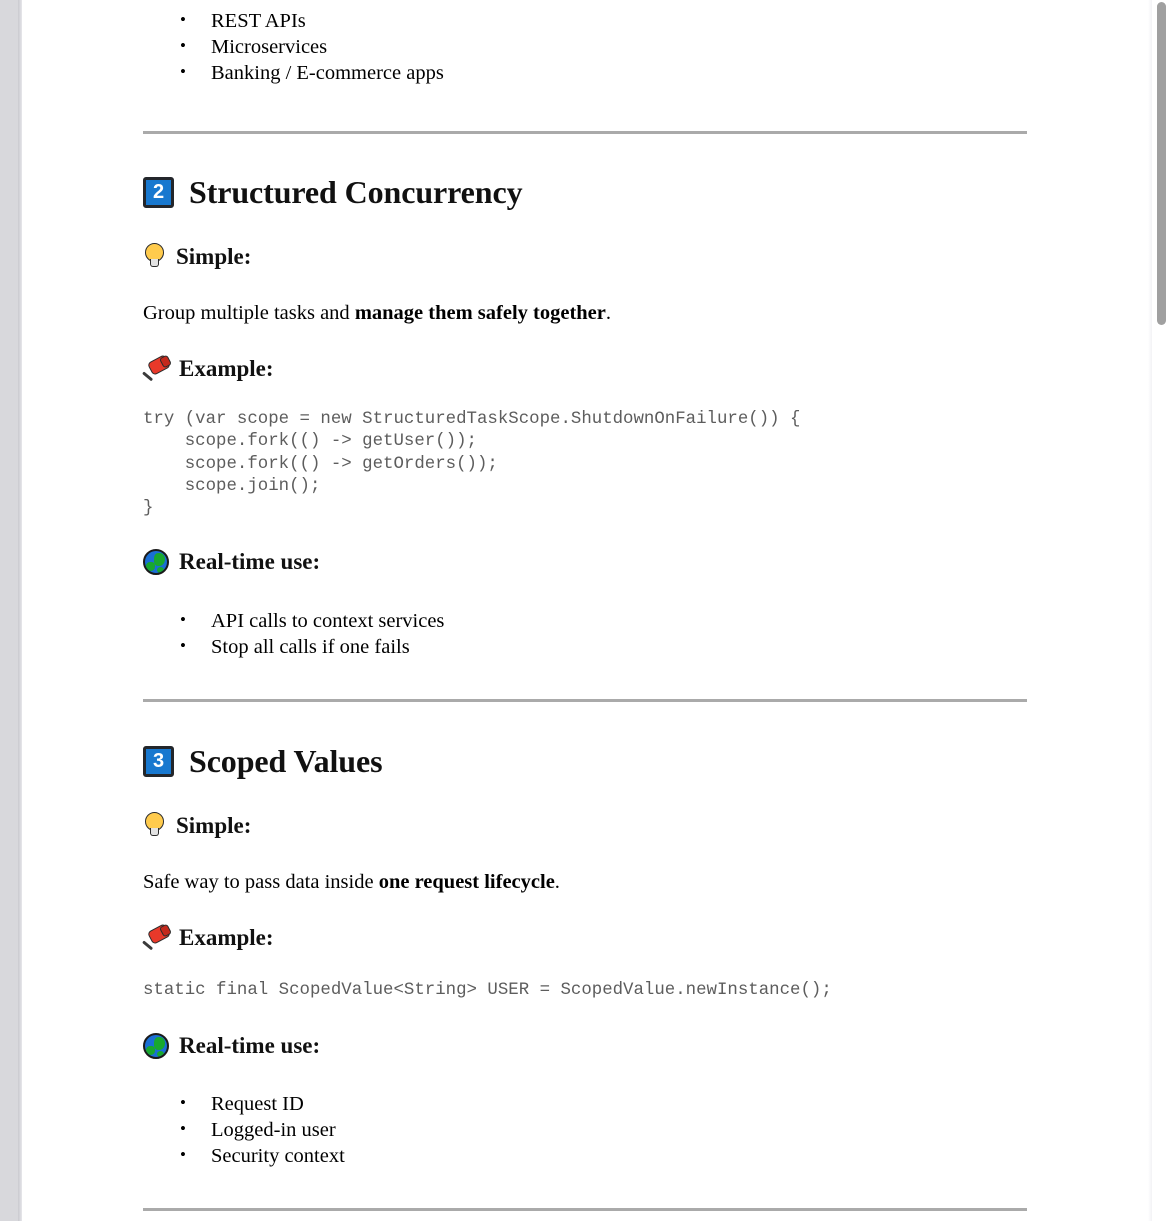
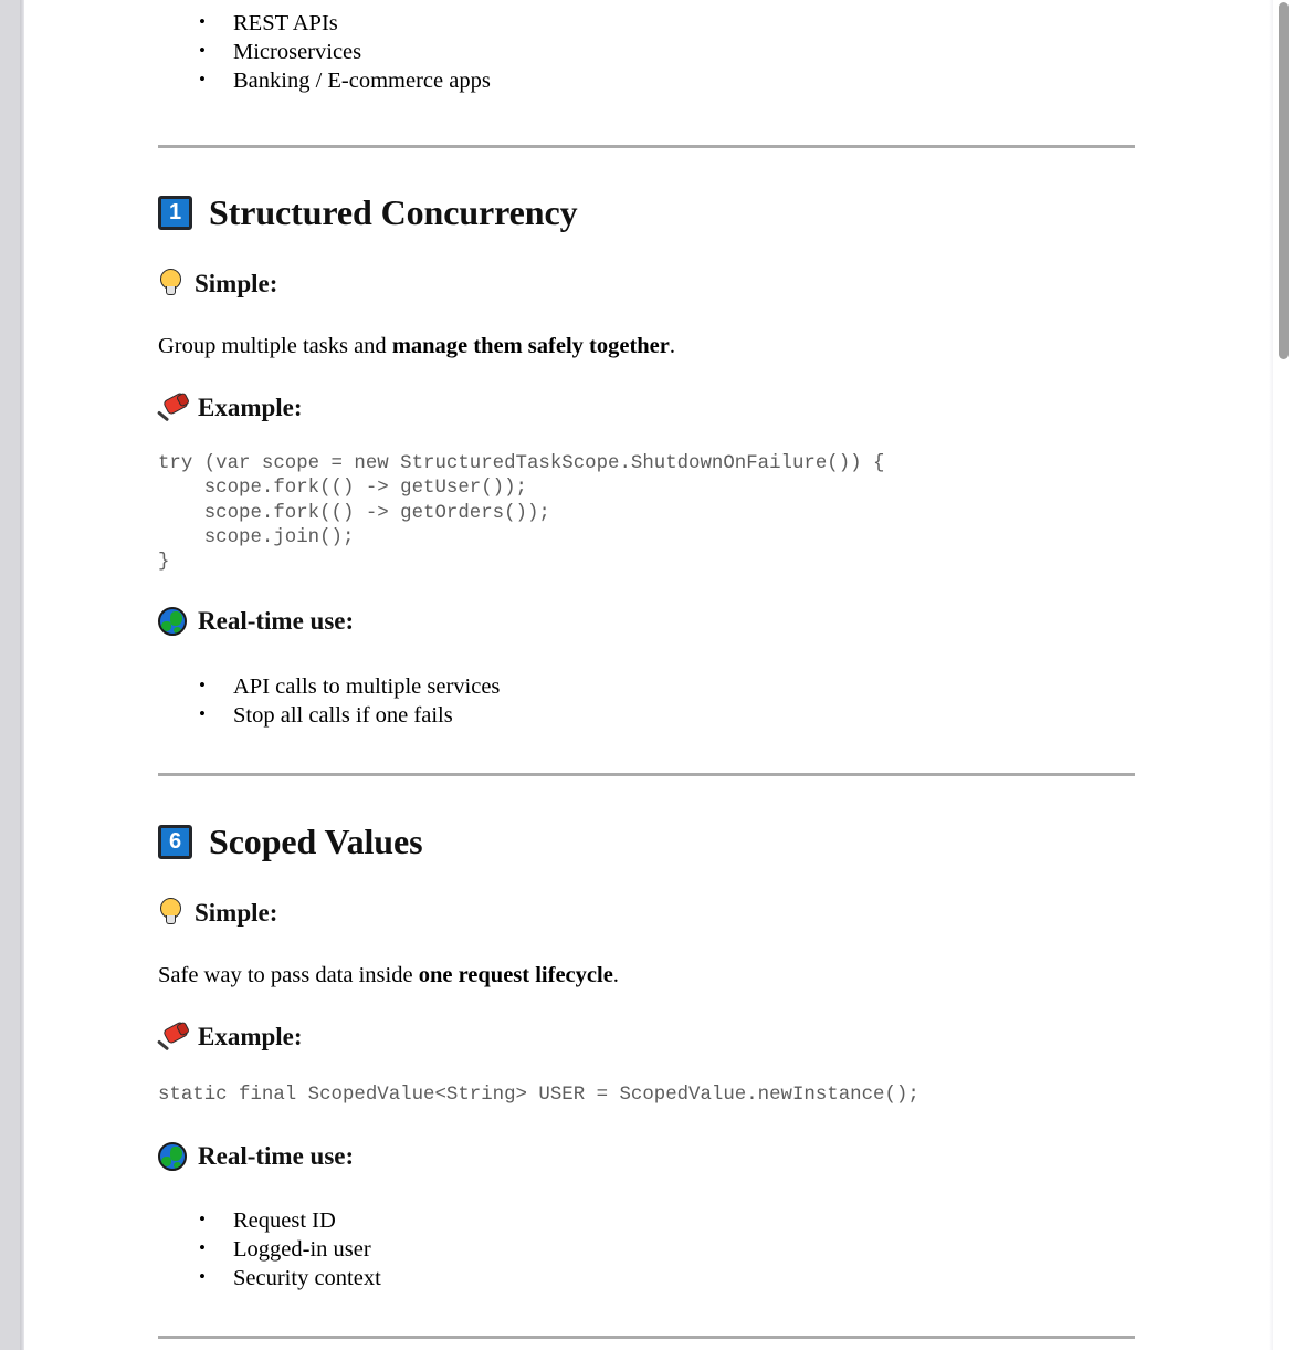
  REST APIs
  Microservices
  Banking / E-commerce apps
- 2
+ 1
  Structured Concurrency
  Simple:
  Group multiple tasks and manage them safely together.
  Example:
  try (var scope = new StructuredTaskScope.ShutdownOnFailure()) {
  scope.fork(() -> getUser());
  scope.fork(() -> getOrders());
  scope.join();
  }
  Real-time use:
- API calls to context services
+ API calls to multiple services
  Stop all calls if one fails
- 3
+ 6
  Scoped Values
  Simple:
  Safe way to pass data inside one request lifecycle.
  Example:
  static final ScopedValue<String> USER = ScopedValue.newInstance();
  Real-time use:
  Request ID
  Logged-in user
  Security context
